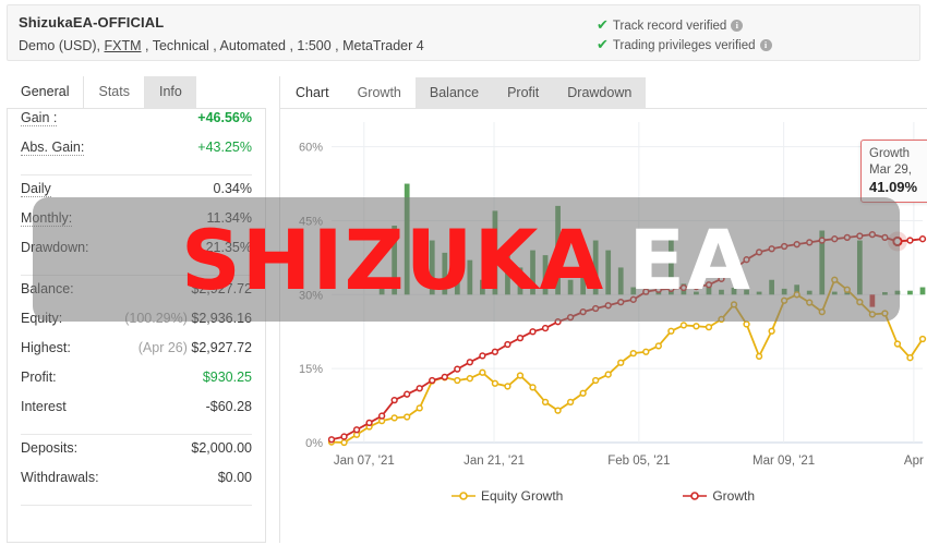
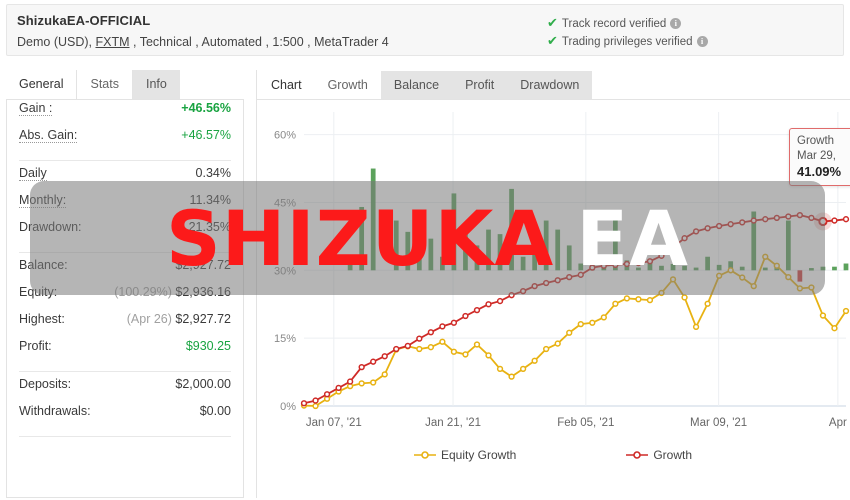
  ShizukaEA-OFFICIAL
  Demo (USD), FXTM , Technical , Automated , 1:500 , MetaTrader 4
  ✔ Track record verified i
  ✔ Trading privileges verified i
  General
  Stats
  Info
  Gain :
  +46.56%
  Abs. Gain:
- +43.25%
+ +46.57%
  Daily
  0.34%
  Monthly:
  11.34%
  Drawdown:
  21.35%
  Balance:
  $2,927.72
  Equity:
  (100.29%) $2,936.16
  Highest:
  (Apr 26) $2,927.72
  Profit:
  $930.25
- Interest
- -$60.28
  Deposits:
  $2,000.00
  Withdrawals:
  $0.00
  Chart
  Growth
  Balance
  Profit
  Drawdown
  0%
  15%
  30%
  45%
  60%
  Jan 07, '21
  Jan 21, '21
  Feb 05, '21
  Mar 09, '21
  Apr
  Equity Growth
  Growth
  Growth
  Mar 29,
  41.09%
  SHIZUKA
  EA
